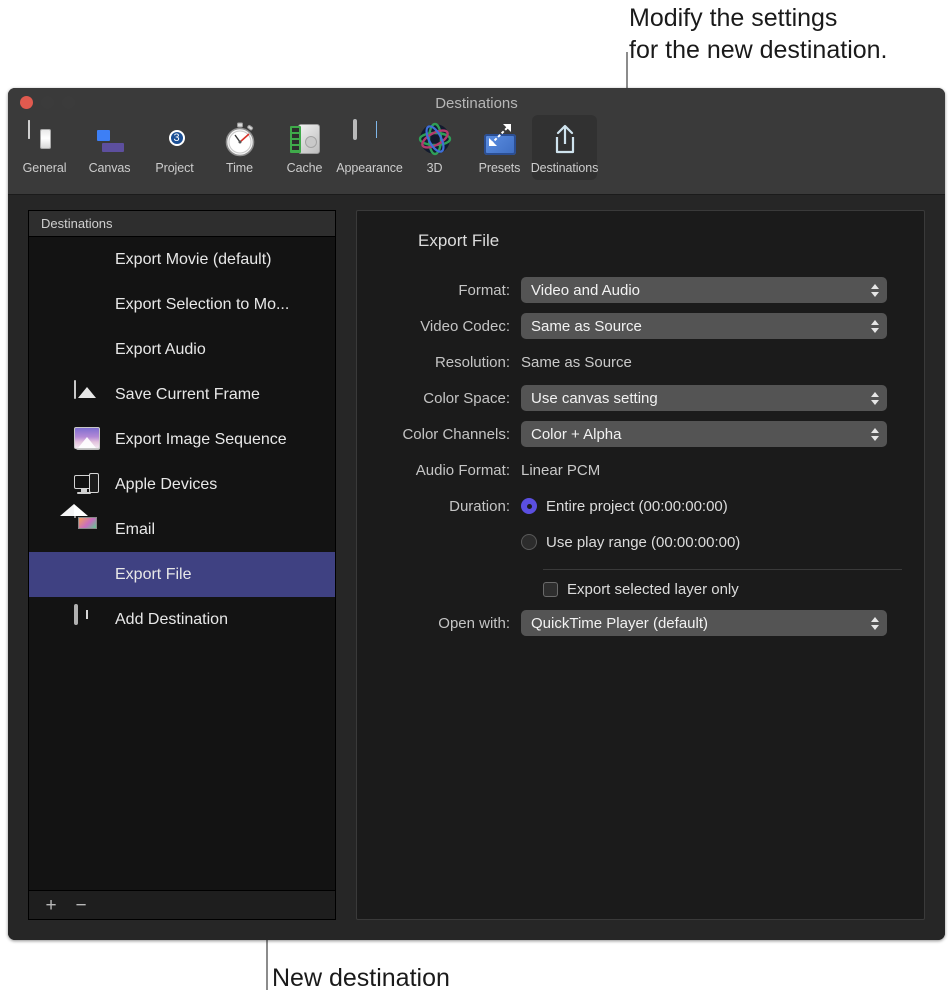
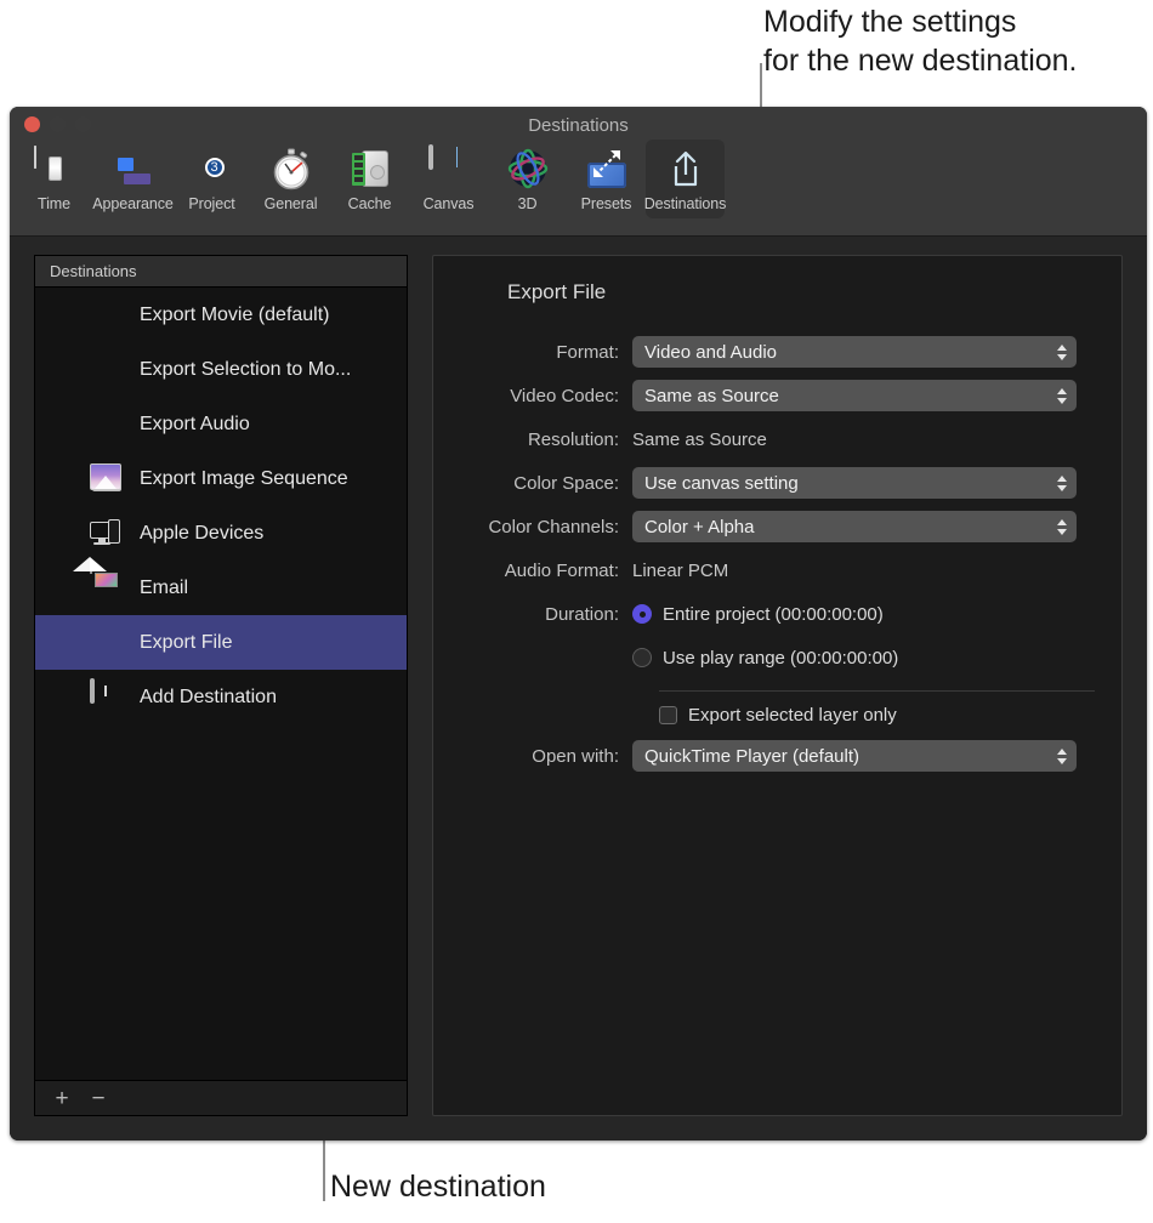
  Modify the settings
  for the new destination.
  New destination
  Destinations
- General
+ Time
- Canvas
+ Appearance
  3
  Project
- Time
+ General
  Cache
- Appearance
+ Canvas
  3D
  Presets
  Destinations
  Destinations
  Export Movie (default)
  Export Selection to Mo...
  Export Audio
- Save Current Frame
  Export Image Sequence
  Apple Devices
  Email
  Export File
  Add Destination
  +
  −
  Export File
  Format:
  Video and Audio
  Video Codec:
  Same as Source
  Resolution:
  Same as Source
  Color Space:
  Use canvas setting
  Color Channels:
  Color + Alpha
  Audio Format:
  Linear PCM
  Duration:
  Entire project (00:00:00:00)
  Use play range (00:00:00:00)
  Export selected layer only
  Open with:
  QuickTime Player (default)
